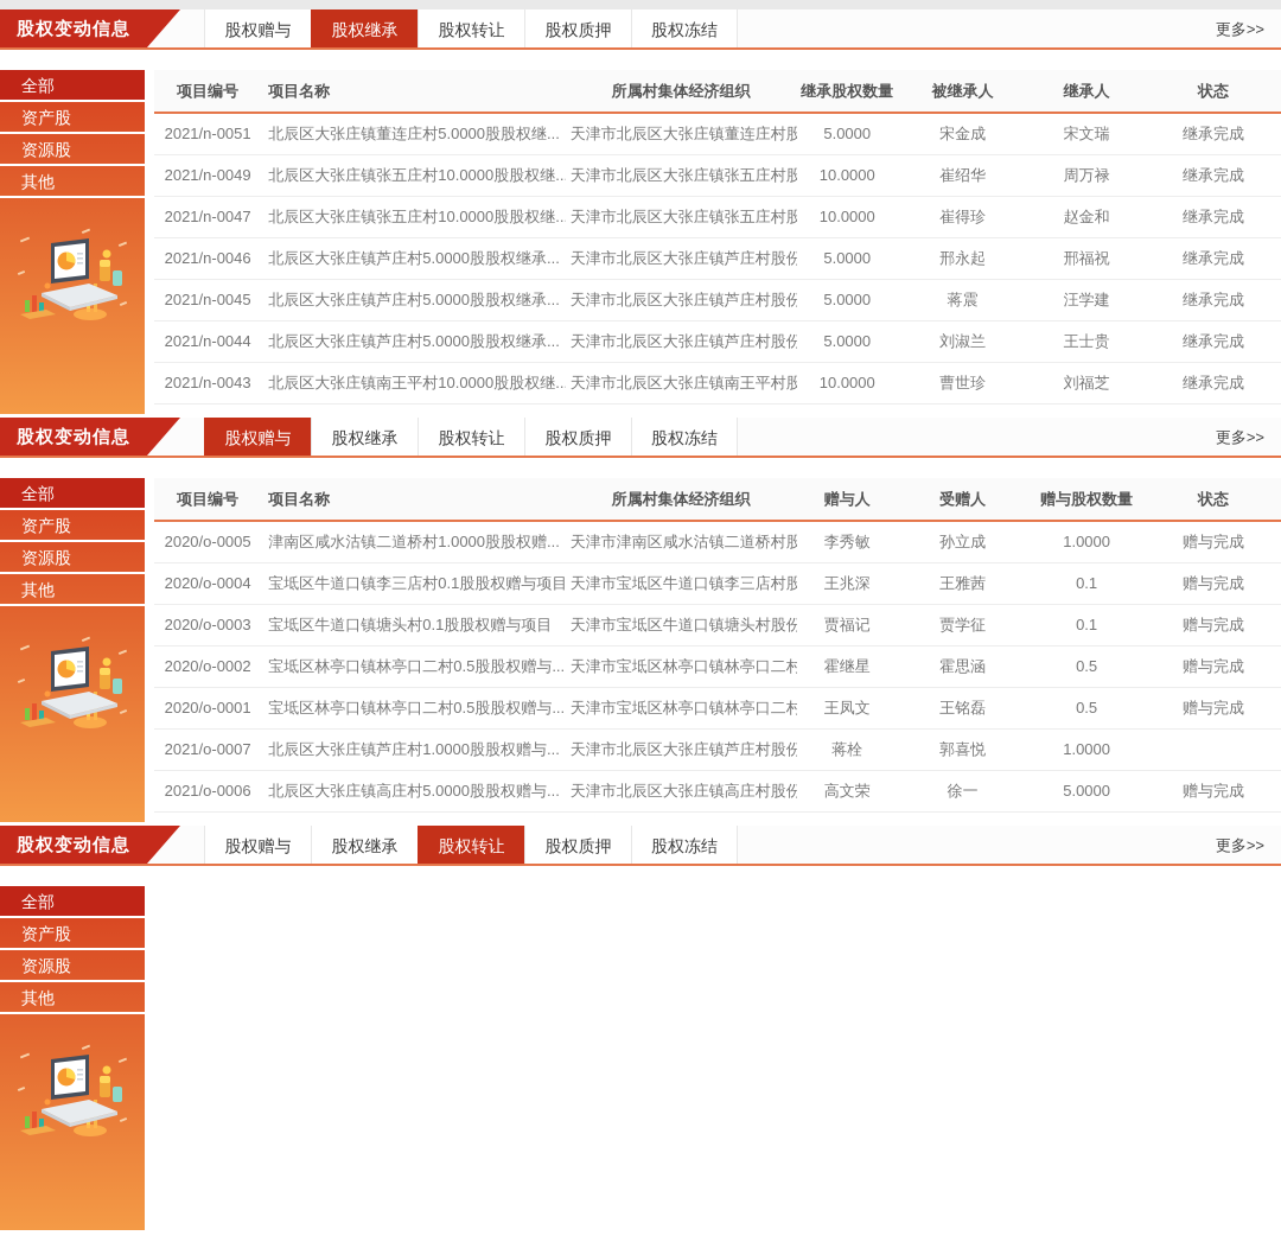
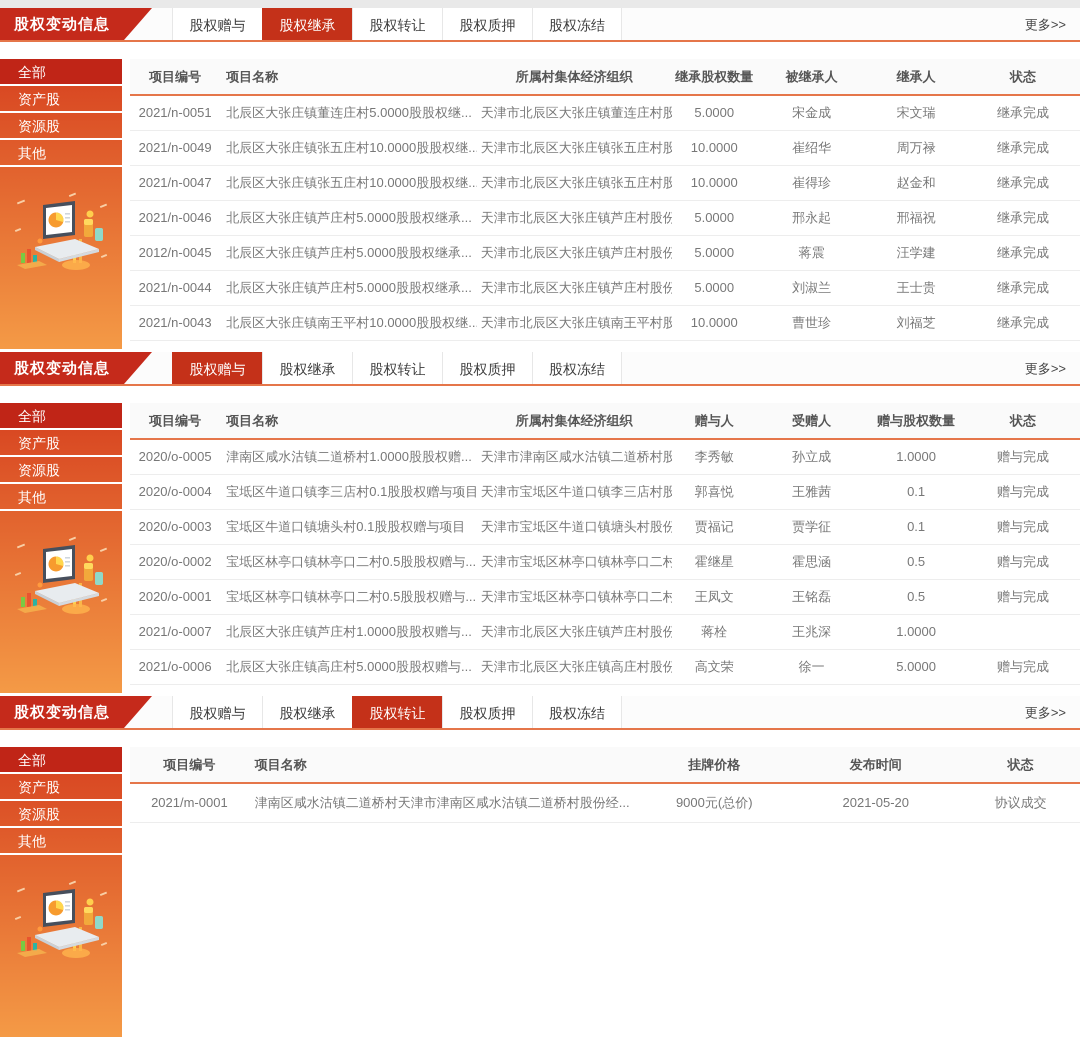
  股权变动信息
  股权赠与
  股权继承
  股权转让
  股权质押
  股权冻结
  更多>>
  全部
  资产股
  资源股
  其他
  	项目编号	项目名称	所属村集体经济组织	继承股权数量	被继承人	继承人	状态
  	2021/n-0051	北辰区大张庄镇董连庄村5.0000股股权继...	天津市北辰区大张庄镇董连庄村股	5.0000	宋金成	宋文瑞	继承完成
  	2021/n-0049	北辰区大张庄镇张五庄村10.0000股股权继..	天津市北辰区大张庄镇张五庄村股	10.0000	崔绍华	周万禄	继承完成
  	2021/n-0047	北辰区大张庄镇张五庄村10.0000股股权继..	天津市北辰区大张庄镇张五庄村股	10.0000	崔得珍	赵金和	继承完成
  	2021/n-0046	北辰区大张庄镇芦庄村5.0000股股权继承...	天津市北辰区大张庄镇芦庄村股份	5.0000	邢永起	邢福祝	继承完成
- 	2021/n-0045	北辰区大张庄镇芦庄村5.0000股股权继承...	天津市北辰区大张庄镇芦庄村股份	5.0000	蒋震	汪学建	继承完成
+ 	2012/n-0045	北辰区大张庄镇芦庄村5.0000股股权继承...	天津市北辰区大张庄镇芦庄村股份	5.0000	蒋震	汪学建	继承完成
  	2021/n-0044	北辰区大张庄镇芦庄村5.0000股股权继承...	天津市北辰区大张庄镇芦庄村股份	5.0000	刘淑兰	王士贵	继承完成
  	2021/n-0043	北辰区大张庄镇南王平村10.0000股股权继..	天津市北辰区大张庄镇南王平村股	10.0000	曹世珍	刘福芝	继承完成
  股权变动信息
  股权赠与
  股权继承
  股权转让
  股权质押
  股权冻结
  更多>>
  全部
  资产股
  资源股
  其他
  	项目编号	项目名称	所属村集体经济组织	赠与人	受赠人	赠与股权数量	状态
  	2020/o-0005	津南区咸水沽镇二道桥村1.0000股股权赠...	天津市津南区咸水沽镇二道桥村股	李秀敏	孙立成	1.0000	赠与完成
- 	2020/o-0004	宝坻区牛道口镇李三店村0.1股股权赠与项目	天津市宝坻区牛道口镇李三店村股	王兆深	王雅茜	0.1	赠与完成
+ 	2020/o-0004	宝坻区牛道口镇李三店村0.1股股权赠与项目	天津市宝坻区牛道口镇李三店村股	郭喜悦	王雅茜	0.1	赠与完成
  	2020/o-0003	宝坻区牛道口镇塘头村0.1股股权赠与项目	天津市宝坻区牛道口镇塘头村股份	贾福记	贾学征	0.1	赠与完成
  	2020/o-0002	宝坻区林亭口镇林亭口二村0.5股股权赠与...	天津市宝坻区林亭口镇林亭口二村	霍继星	霍思涵	0.5	赠与完成
  	2020/o-0001	宝坻区林亭口镇林亭口二村0.5股股权赠与...	天津市宝坻区林亭口镇林亭口二村	王凤文	王铭磊	0.5	赠与完成
- 	2021/o-0007	北辰区大张庄镇芦庄村1.0000股股权赠与...	天津市北辰区大张庄镇芦庄村股份	蒋栓	郭喜悦	1.0000
+ 	2021/o-0007	北辰区大张庄镇芦庄村1.0000股股权赠与...	天津市北辰区大张庄镇芦庄村股份	蒋栓	王兆深	1.0000
  	2021/o-0006	北辰区大张庄镇高庄村5.0000股股权赠与...	天津市北辰区大张庄镇高庄村股份	高文荣	徐一	5.0000	赠与完成
  股权变动信息
  股权赠与
  股权继承
  股权转让
  股权质押
  股权冻结
  更多>>
  全部
  资产股
  资源股
  其他
+ 	项目编号	项目名称	挂牌价格	发布时间	状态
+ 	2021/m-0001	津南区咸水沽镇二道桥村天津市津南区咸水沽镇二道桥村股份经...	9000元(总价)	2021-05-20	协议成交
